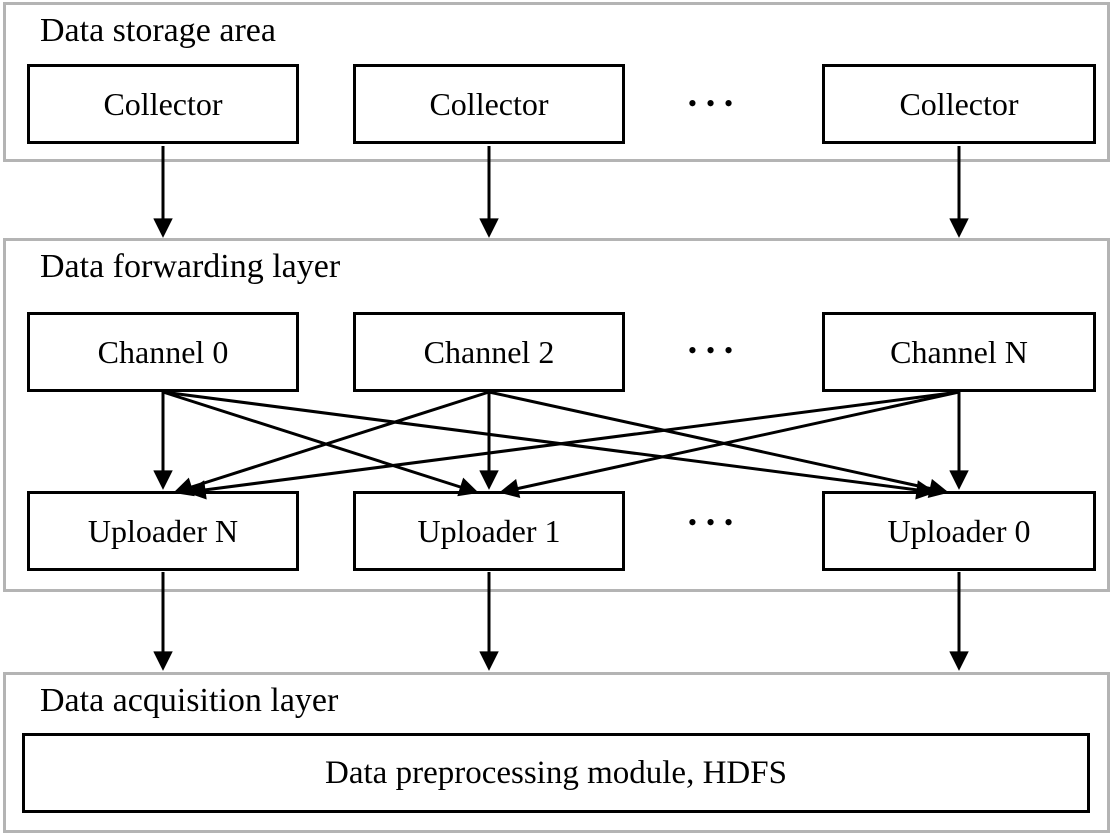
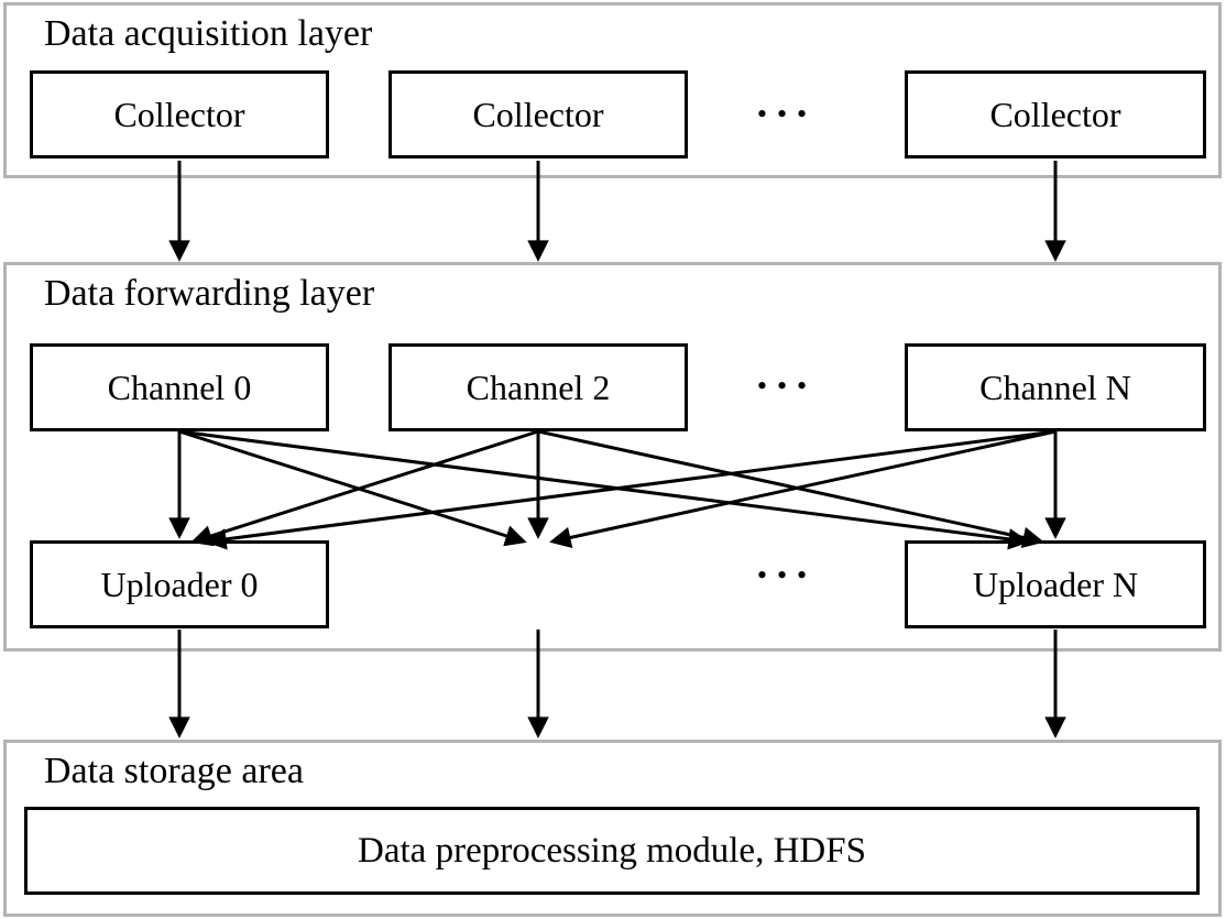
- Data storage area
+ Data acquisition layer
  Data forwarding layer
- Data acquisition layer
+ Data storage area
  Collector
  Collector
  Collector
  Channel 0
  Channel 2
  Channel N
- Uploader N
+ Uploader 0
- Uploader 1
- Uploader 0
+ Uploader N
  Data preprocessing module, HDFS
  •••
  •••
  •••
